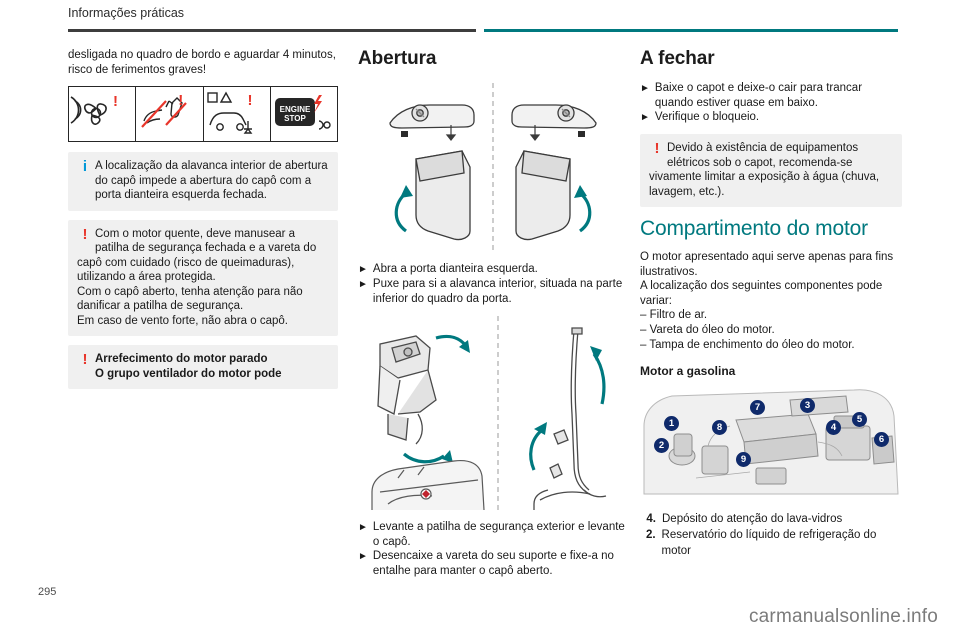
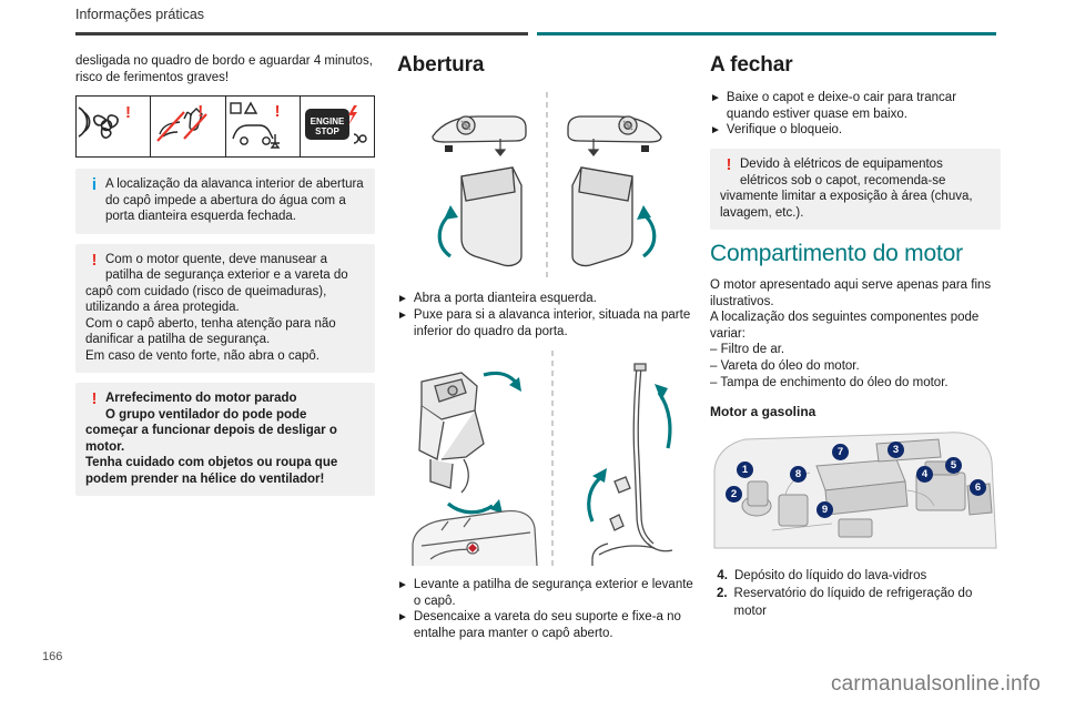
  Informações práticas
- 295
+ 166
  carmanualsonline.info
  desligada no quadro de bordo e aguardar 4 minutos, risco de ferimentos graves!
  !
  !
  !
  ENGINE
  STOP
  i
- A localização da alavanca interior de abertura do capô impede a abertura do capô com a porta dianteira esquerda fechada.
+ A localização da alavanca interior de abertura do capô impede a abertura do água com a porta dianteira esquerda fechada.
  !
- Com o motor quente, deve manusear a patilha de segurança fechada e a vareta do
+ Com o motor quente, deve manusear a patilha de segurança exterior e a vareta do
  capô com cuidado (risco de queimaduras), utilizando a área protegida.
  Com o capô aberto, tenha atenção para não danificar a patilha de segurança.
  Em caso de vento forte, não abra o capô.
  !
  Arrefecimento do motor parado
- O grupo ventilador do motor pode
+ O grupo ventilador do pode pode
+ começar a funcionar depois de desligar o motor.
+ Tenha cuidado com objetos ou roupa que podem prender na hélice do ventilador!
  Abertura
  ►
  Abra a porta dianteira esquerda.
  ►
  Puxe para si a alavanca interior, situada na parte inferior do quadro da porta.
  ►
  Levante a patilha de segurança exterior e levante o capô.
  ►
  Desencaixe a vareta do seu suporte e fixe-a no entalhe para manter o capô aberto.
  A fechar
  ►
  Baixe o capot e deixe-o cair para trancar quando estiver quase em baixo.
  ►
  Verifique o bloqueio.
  !
- Devido à existência de equipamentos elétricos sob o capot, recomenda-se
+ Devido à elétricos de equipamentos elétricos sob o capot, recomenda-se
- vivamente limitar a exposição à água (chuva, lavagem, etc.).
+ vivamente limitar a exposição à área (chuva, lavagem, etc.).
  Compartimento do motor
  O motor apresentado aqui serve apenas para fins ilustrativos.
  A localização dos seguintes componentes pode variar:
  – Filtro de ar.
  – Vareta do óleo do motor.
  – Tampa de enchimento do óleo do motor.
  Motor a gasolina
  1
  2
  3
  4
  5
  6
  7
  8
  9
  4.
- Depósito do atenção do lava-vidros
+ Depósito do líquido do lava-vidros
  2.
  Reservatório do líquido de refrigeração do motor
